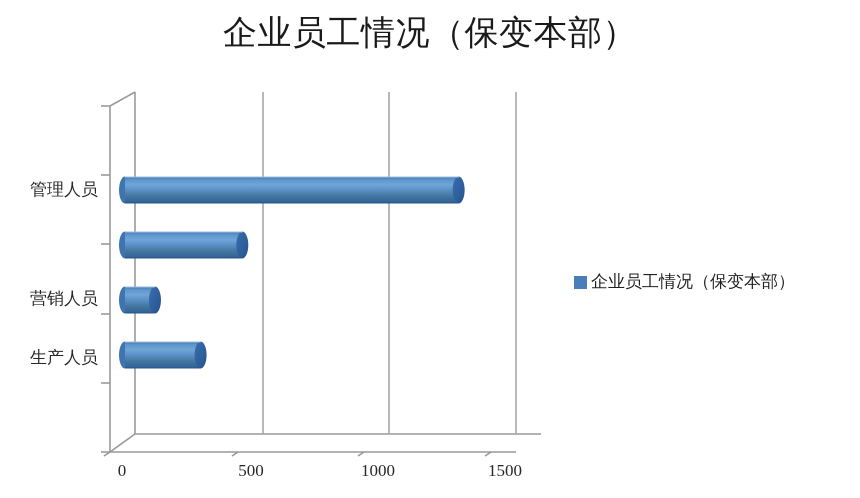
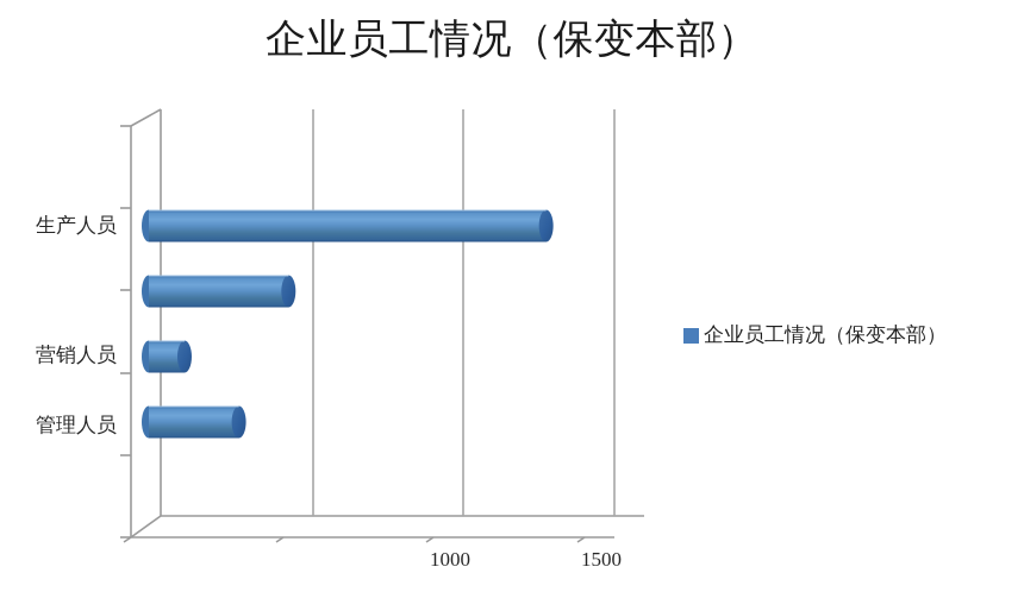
  企业员工情况（保变本部）
- 管理人员
+ 生产人员
  营销人员
- 生产人员
+ 管理人员
- 0
- 500
  1000
  1500
  企业员工情况（保变本部）
